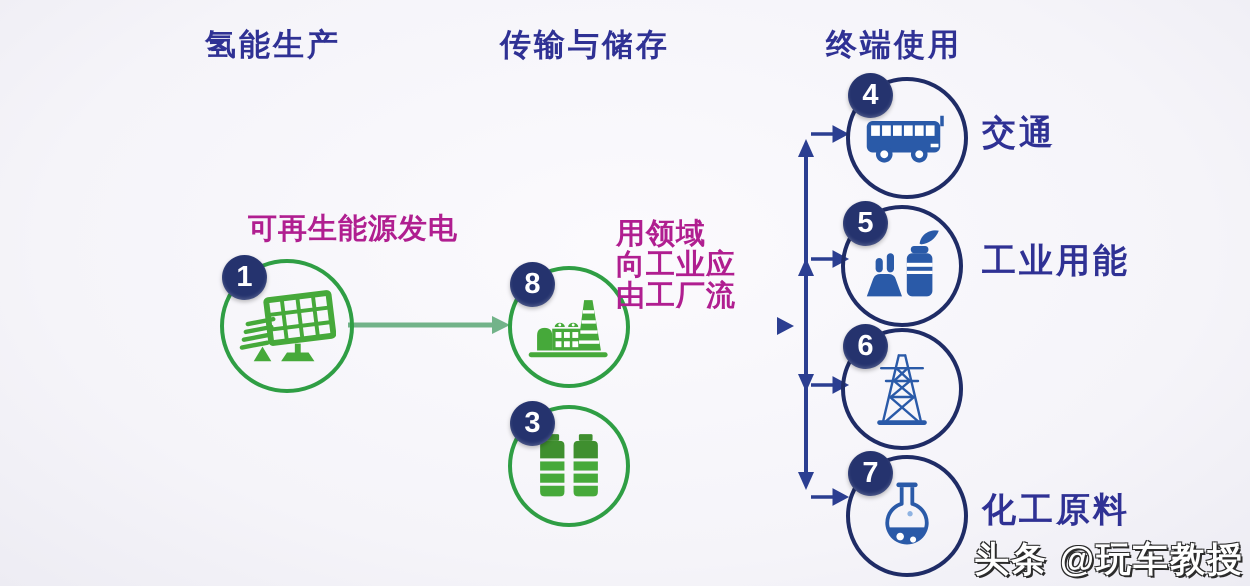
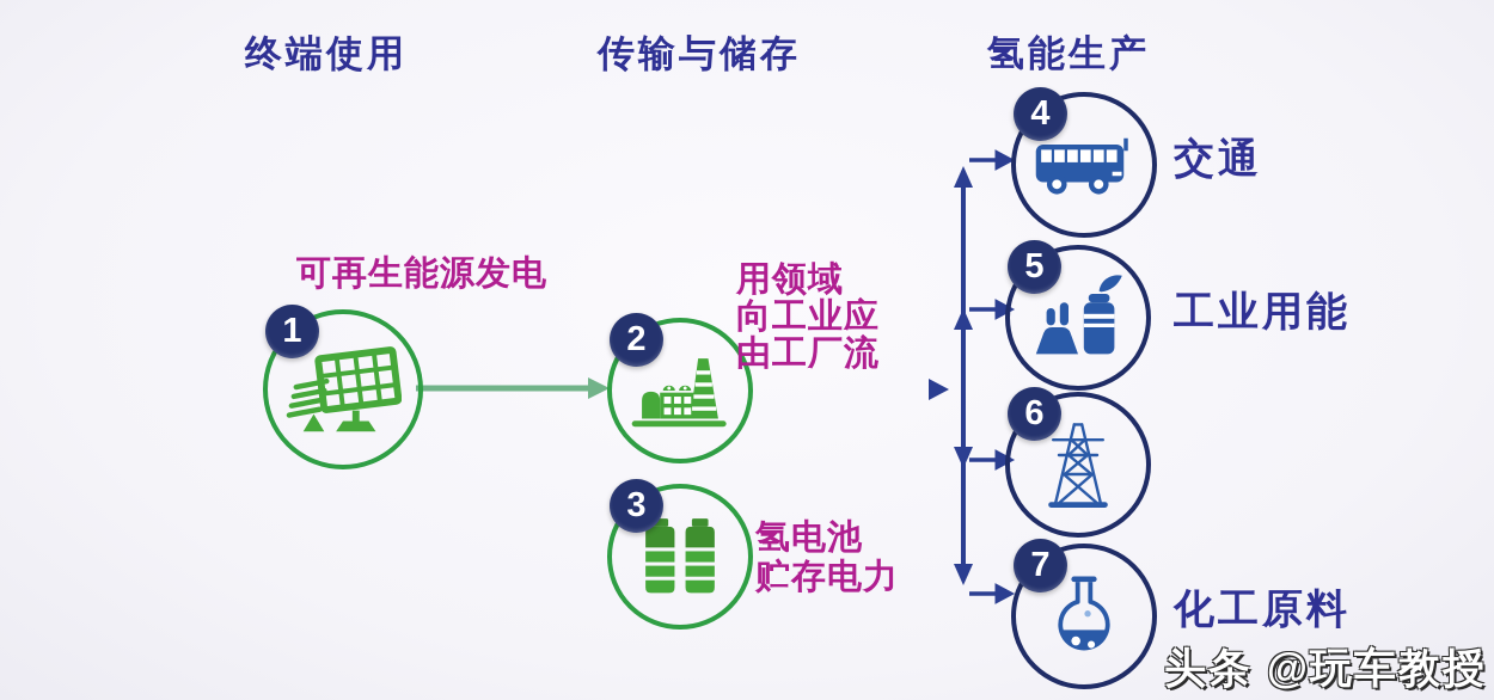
- 氢能生产
+ 终端使用
  传输与储存
- 终端使用
+ 氢能生产
  1
  可再生能源发电
- 8
+ 2
  用领域
  向工业应
  由工厂流
  3
+ 氢电池
+ 贮存电力
  4
  交通
  5
  工业用能
  6
  7
  化工原料
  头条 @玩车教授
